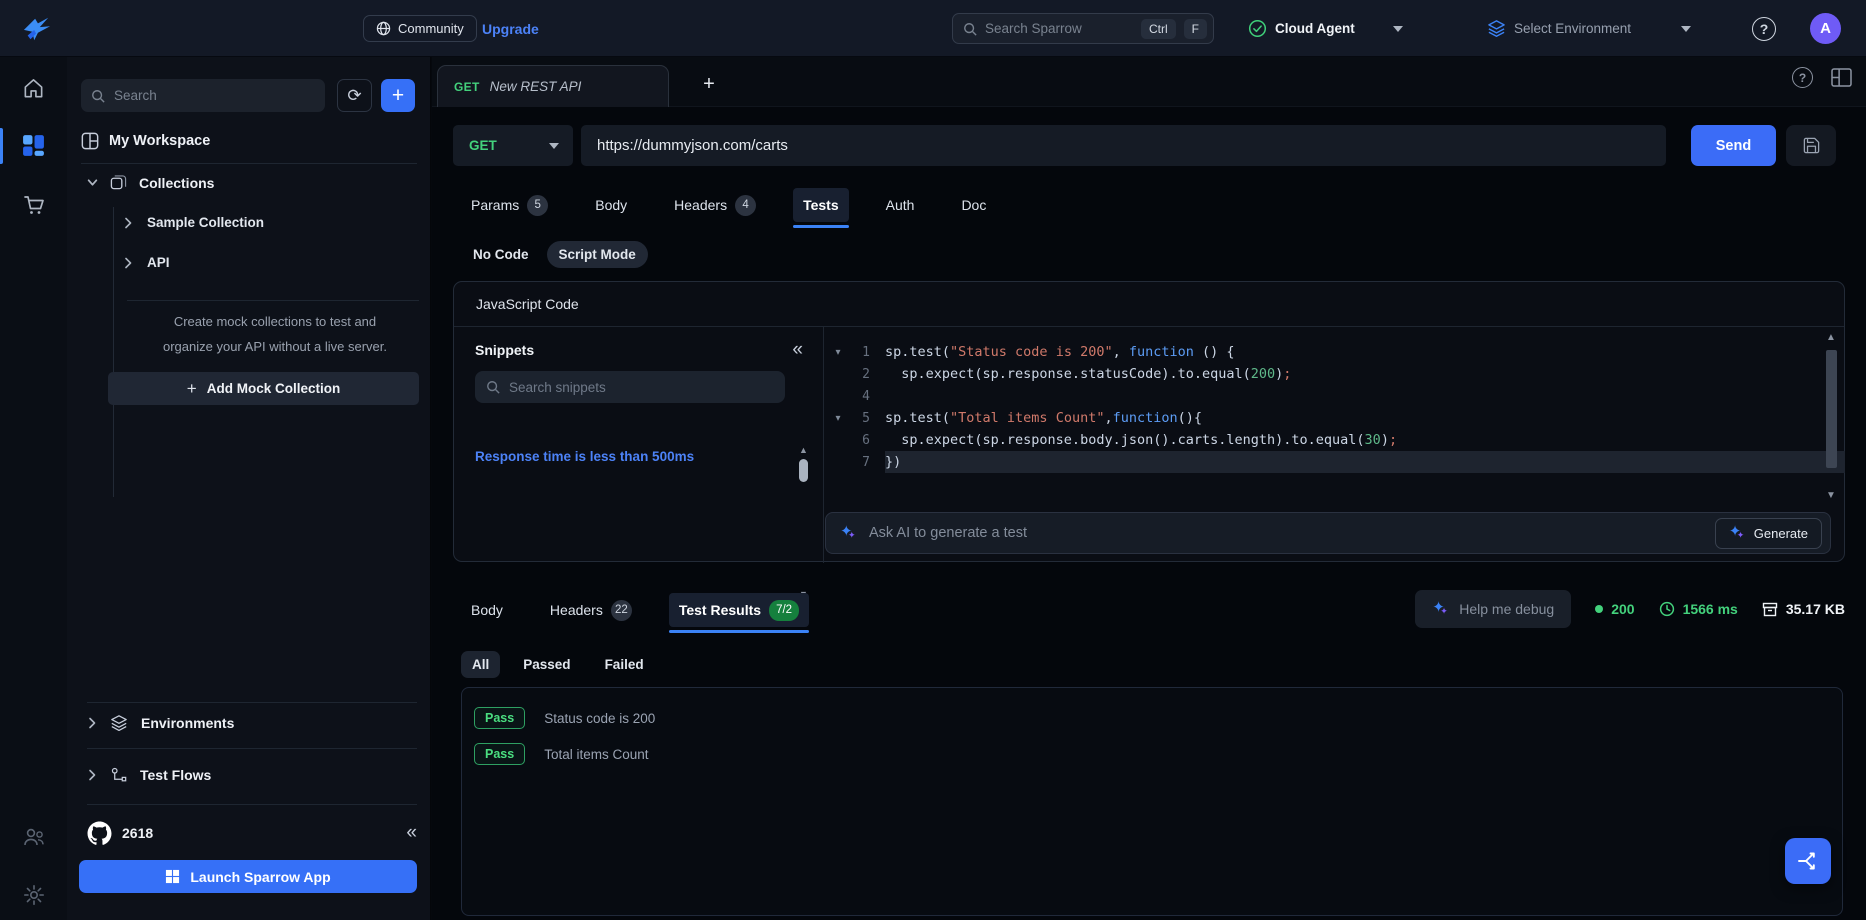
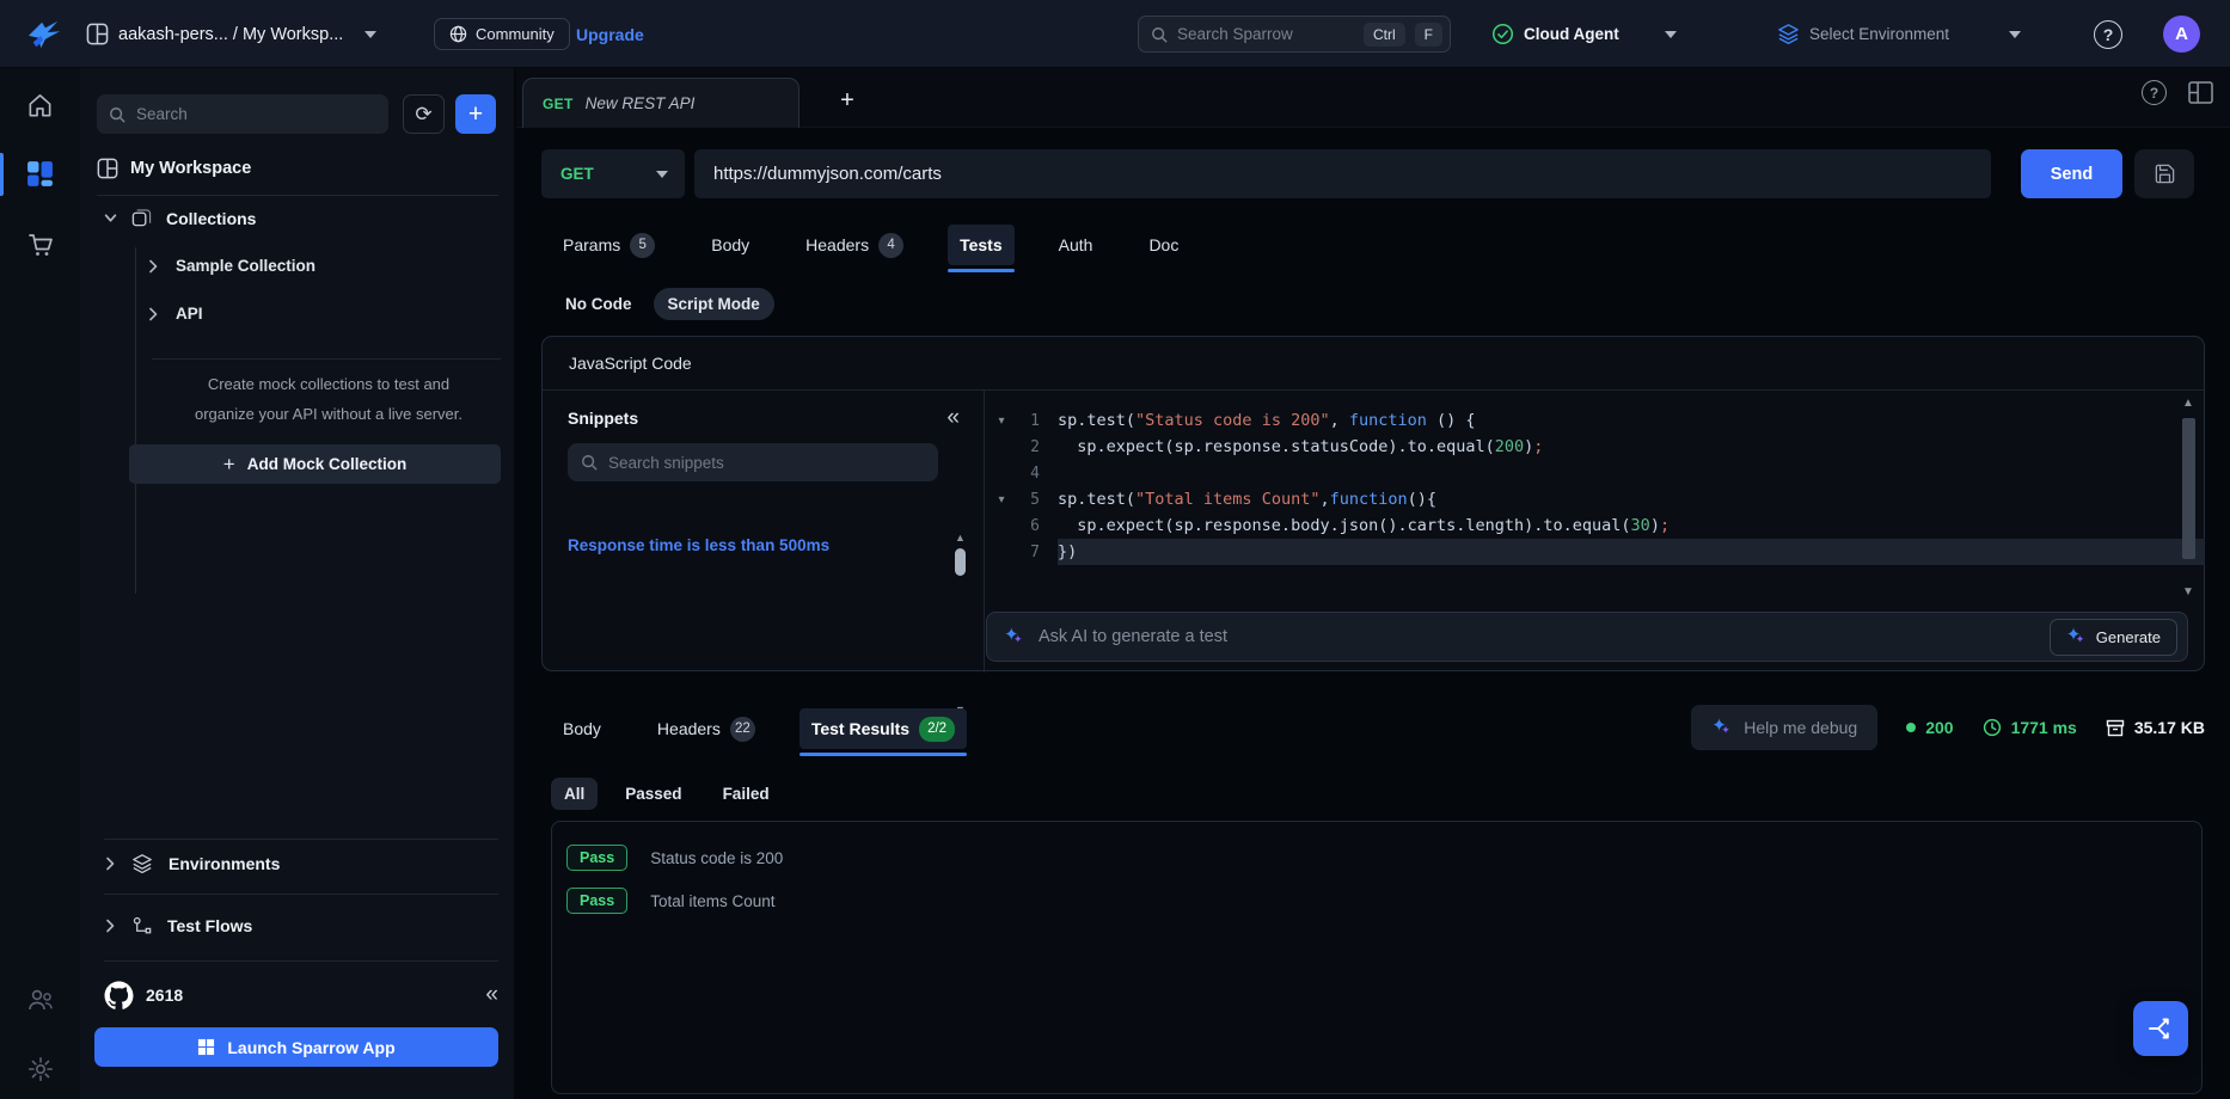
+ aakash-pers... / My Worksp...
  Community
  Upgrade
  Search Sparrow
  Ctrl
  F
  Cloud Agent
  Select Environment
  ?
  A
  Search
  ⟳
  +
  My Workspace
  Collections
  Sample Collection
  API
  Create mock collections to test and
  organize your API without a live server.
  +
  Add Mock Collection
  Environments
  Test Flows
  2618
  «
  Launch Sparrow App
  GET
  New REST API
  +
  ?
  GET
  https://dummyjson.com/carts
  Send
  Params
  5
  Body
  Headers
  4
  Tests
  Auth
  Doc
  No Code
  Script Mode
  JavaScript Code
  Snippets
  «
  Search snippets
  Response time is less than 500ms
  ▲
  ▾
  1
  sp.test("Status code is 200", function () {
  2
  sp.expect(sp.response.statusCode).to.equal(200);
  4
  ▾
  5
  sp.test("Total items Count",function(){
  6
  sp.expect(sp.response.body.json().carts.length).to.equal(30);
  7
  })
  ▲
  ▼
  ✦
  ✦
  Ask AI to generate a test
  ✦
  ✦
  Generate
  Body
  Headers
  22
  Test Results
- 7/2
+ 2/2
  ✦
  ✦
  Help me debug
  200
- 1566 ms
+ 1771 ms
  35.17 KB
  All
  Passed
  Failed
  Pass
  Status code is 200
  Pass
  Total items Count
